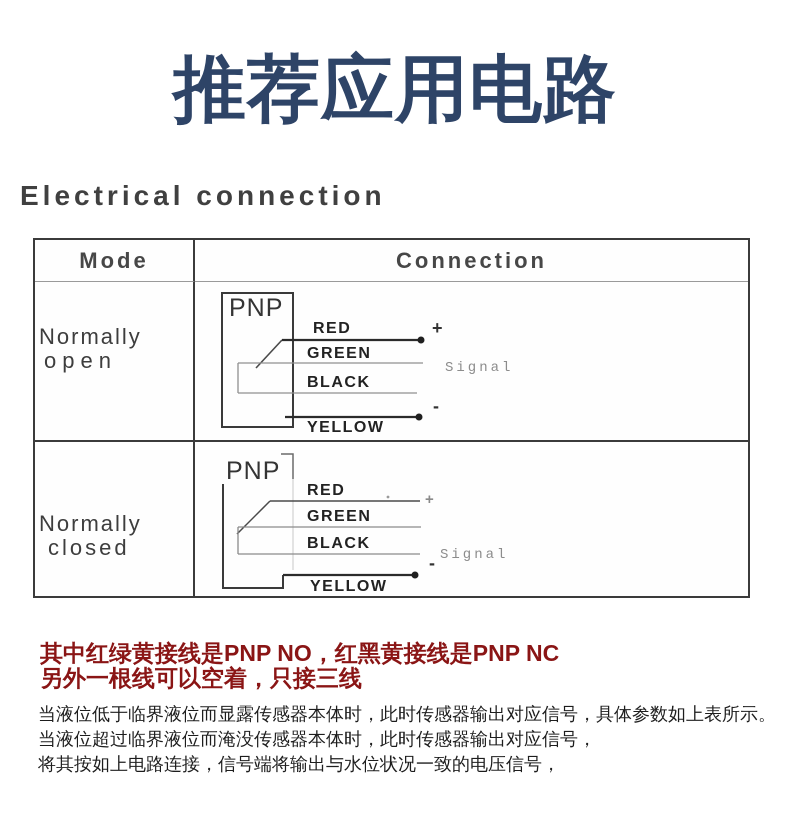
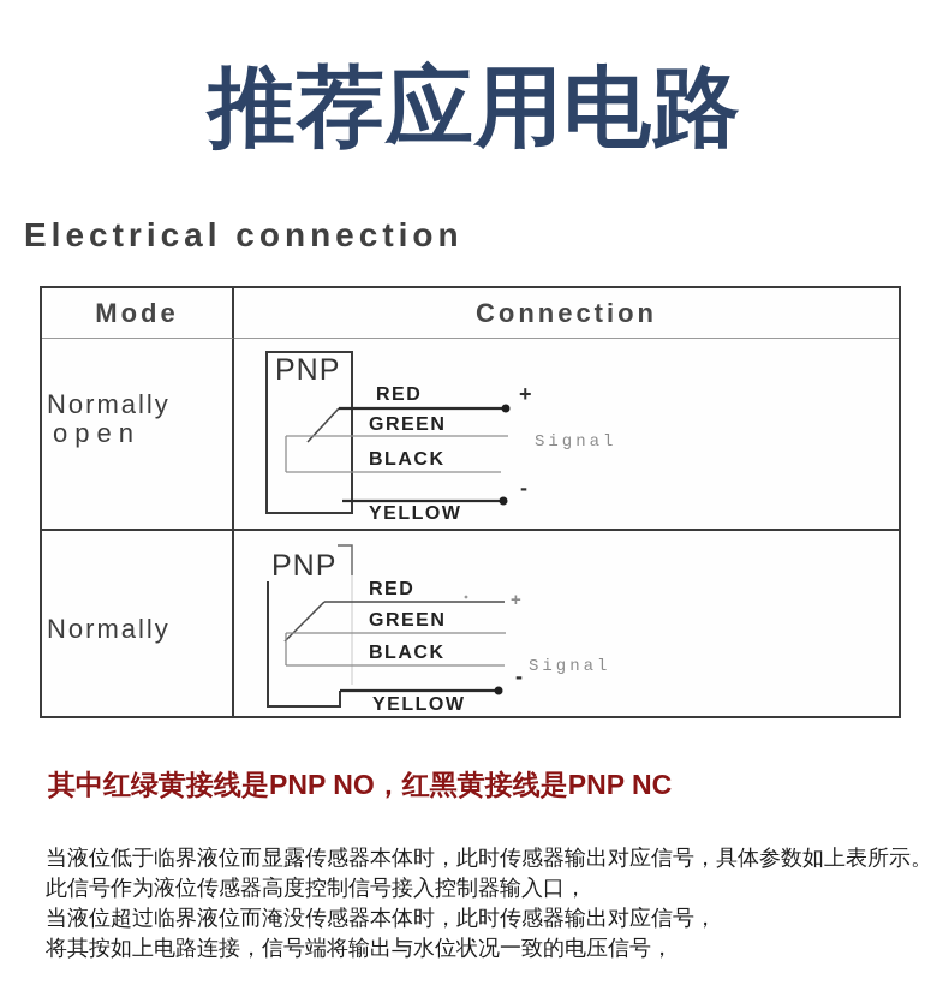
  推荐应用电路
  Electrical connection
  Mode
  Connection
  Normally
  open
  PNP
  +
  RED
  GREEN
  Signal
  BLACK
  -
  YELLOW
  Normally
- closed
  PNP
  +
  RED
  GREEN
  BLACK
  Signal
  -
  YELLOW
  其中红绿黄接线是PNP NO，红黑黄接线是PNP NC
- 另外一根线可以空着，只接三线
  当液位低于临界液位而显露传感器本体时，此时传感器输出对应信号，具体参数如上表所示。
+ 此信号作为液位传感器高度控制信号接入控制器输入口，
  当液位超过临界液位而淹没传感器本体时，此时传感器输出对应信号，
  将其按如上电路连接，信号端将输出与水位状况一致的电压信号，
